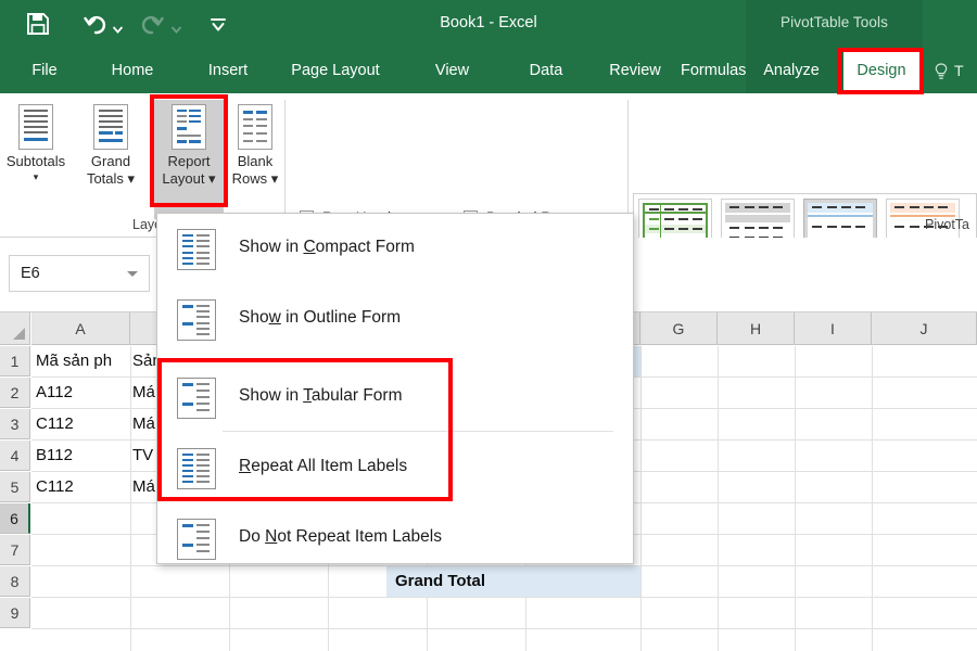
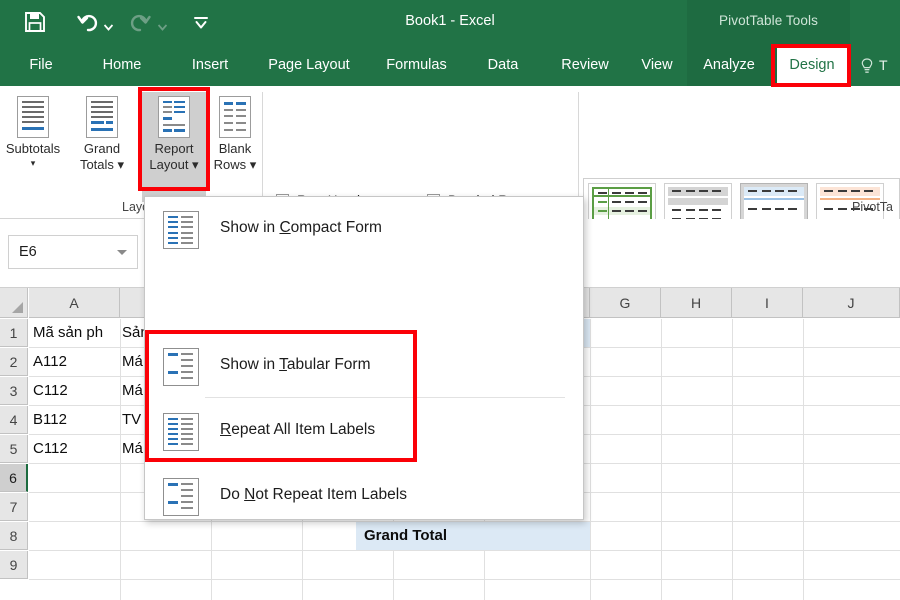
  PivotTable Tools
  Book1 - Excel
  File
  Home
  Insert
  Page Layout
- View
+ Formulas
  Data
  Review
- Formulas
+ View
  Analyze
  Design
  T
  Subtotals
  ▾
  Grand
  Totals ▾
  Report
  Layout ▾
  Blank
  Rows ▾
  PivotTa
  E6
  A
  G
  H
  I
  J
  1
  2
  3
  4
  5
  6
  7
  8
  9
  Mã sản ph
  A112
  Má
  C112
  Má
  B112
  TV
  C112
  Má
  Grand Total
  Show in Compact Form
- Show in Outline Form
  Show in Tabular Form
  Repeat All Item Labels
  Do Not Repeat Item Labels
